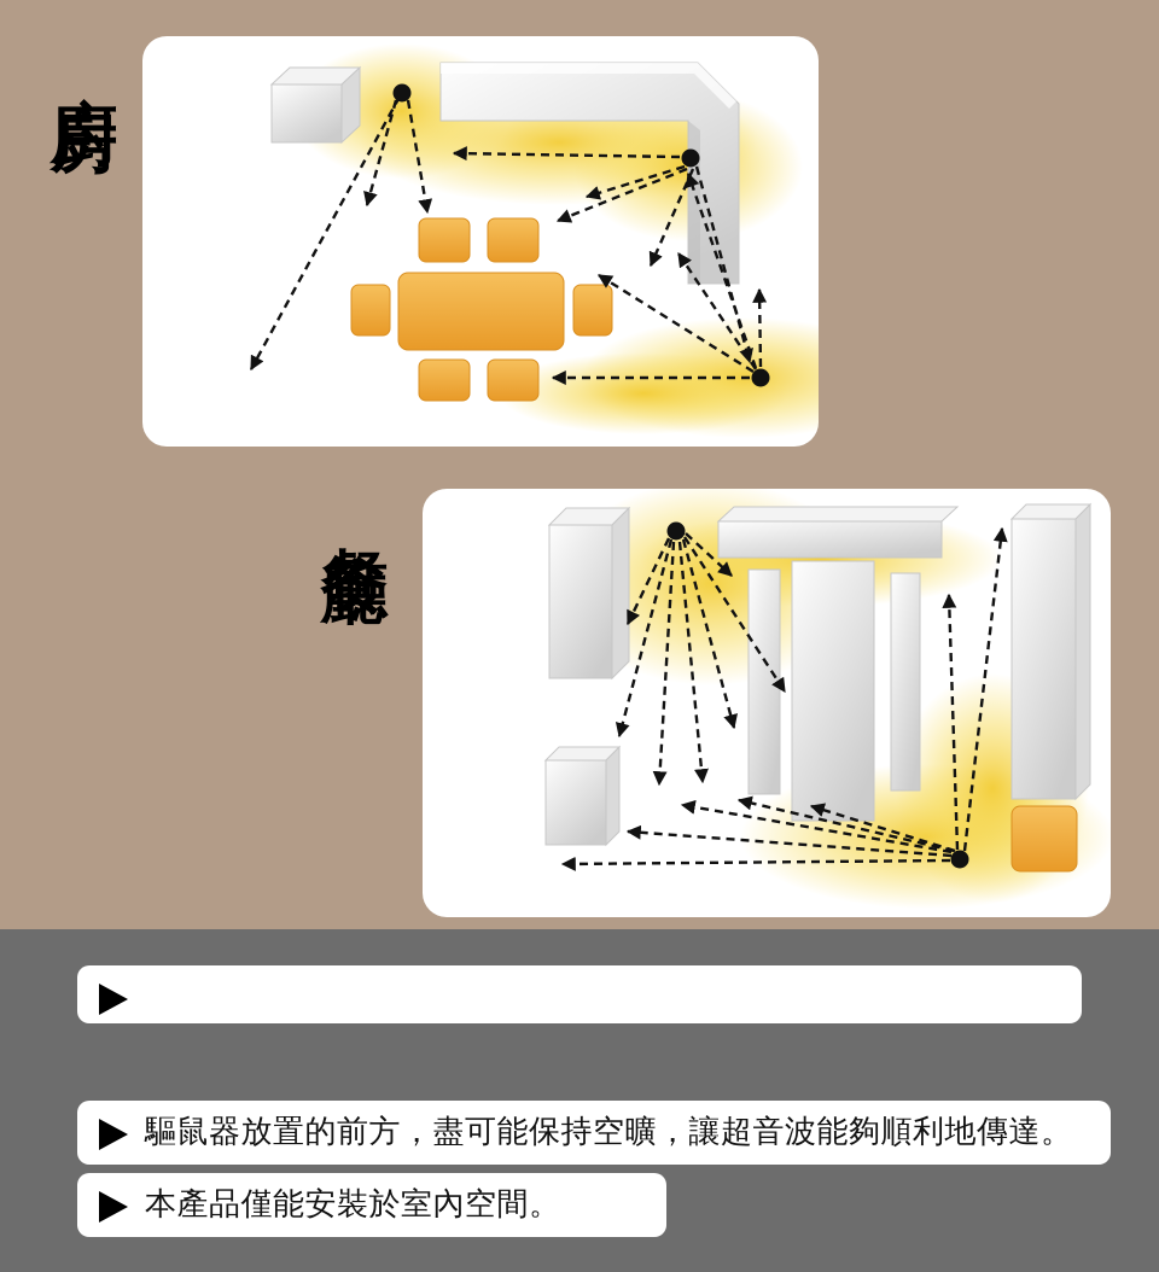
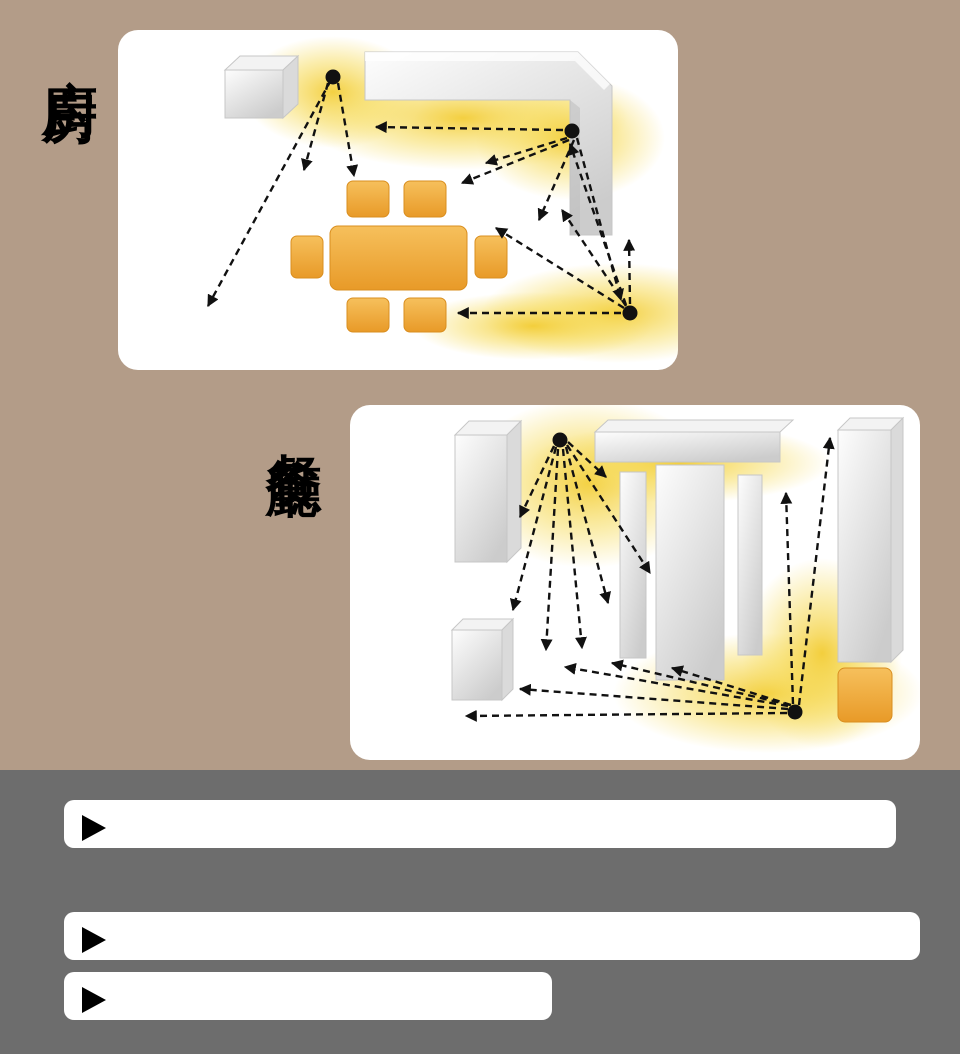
- 驅鼠器放置的前方，盡可能保持空曠，讓超音波能夠順利地傳達。
- 本產品僅能安裝於室內空間。
